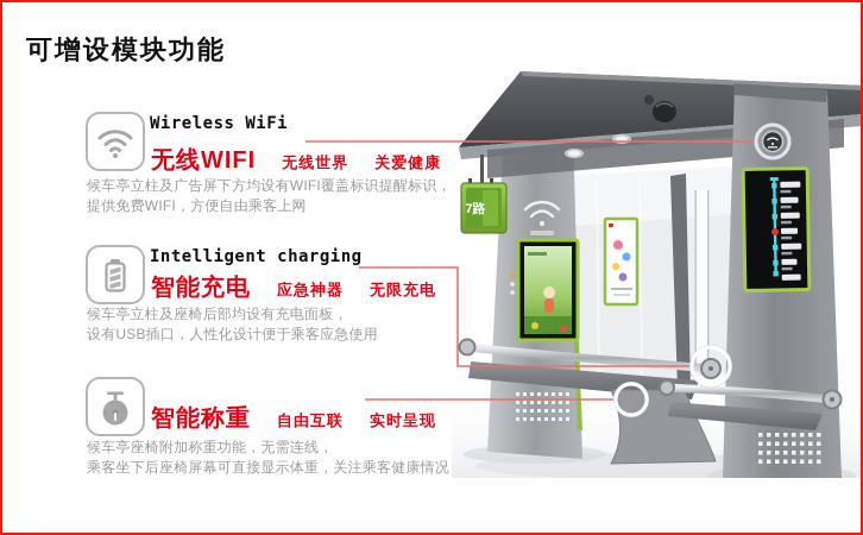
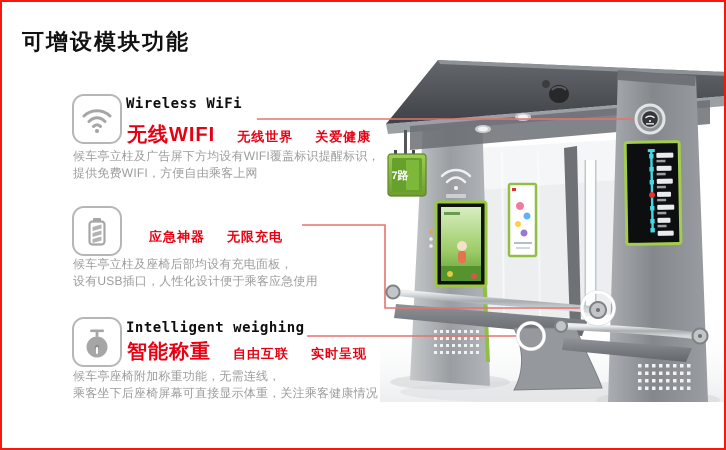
  可增设模块功能
  Wireless WiFi
  无线WIFI
  无线世界
  关爱健康
  候车亭立柱及广告屏下方均设有WIFI覆盖标识提醒标识，
  提供免费WIFI，方便自由乘客上网
- Intelligent charging
- 智能充电
  应急神器
  无限充电
  候车亭立柱及座椅后部均设有充电面板，
  设有USB插口，人性化设计便于乘客应急使用
+ Intelligent weighing
  智能称重
  自由互联
  实时呈现
  候车亭座椅附加称重功能，无需连线，
  乘客坐下后座椅屏幕可直接显示体重，关注乘客健康情况
  7路
